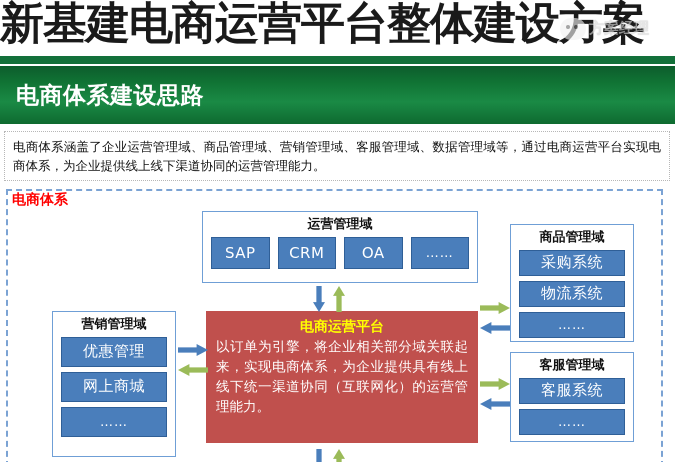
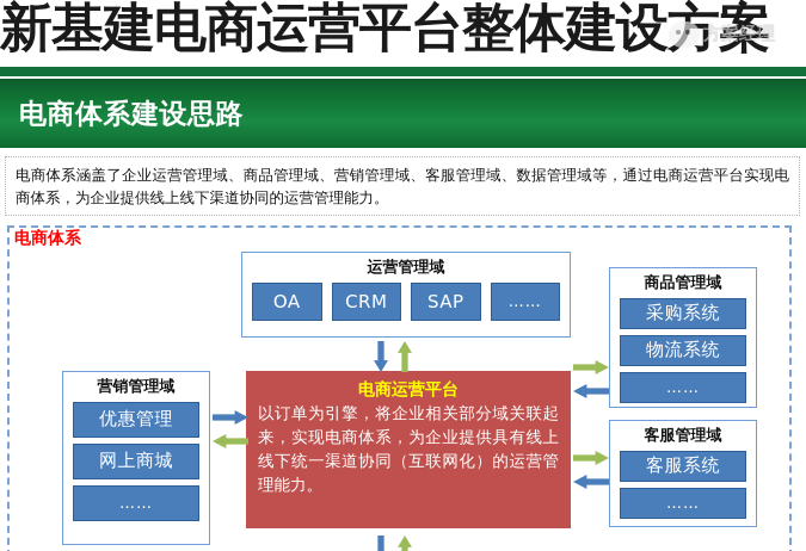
  新基建电商运营平台整体建设方案
  方案经理
  电商体系建设思路
  电商体系涵盖了企业运营管理域、商品管理域、营销管理域、客服管理域、数据管理域等，通过电商运营平台实现电商体系，为企业提供线上线下渠道协同的运营管理能力。
  电商体系
  运营管理域
- SAP
+ OA
  CRM
- OA
+ SAP
  ……
  营销管理域
  优惠管理
  网上商城
  ……
  商品管理域
  采购系统
  物流系统
  ……
  客服管理域
  客服系统
  ……
  电商运营平台
  以订单为引擎，将企业相关部分域关联起来，实现电商体系，为企业提供具有线上线下统一渠道协同（互联网化）的运营管理能力。
